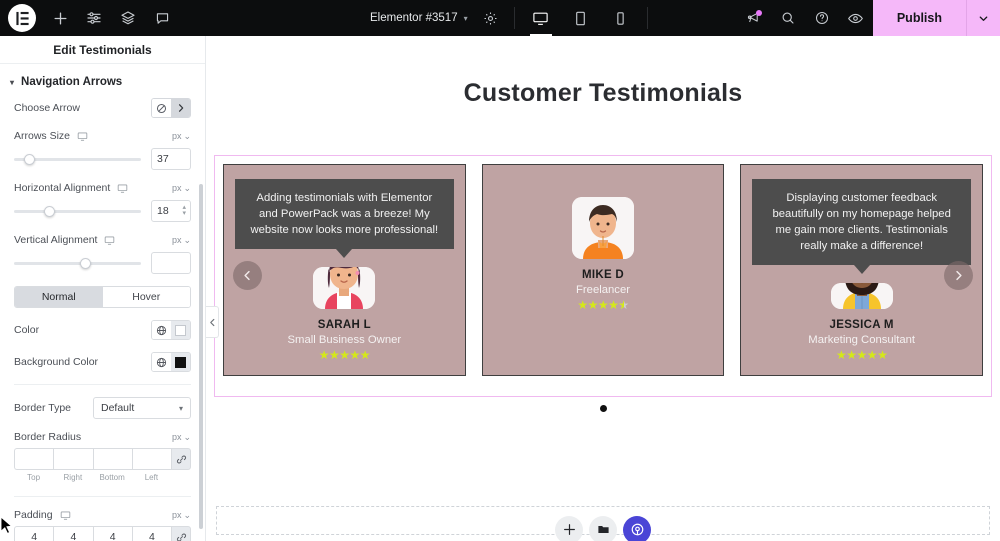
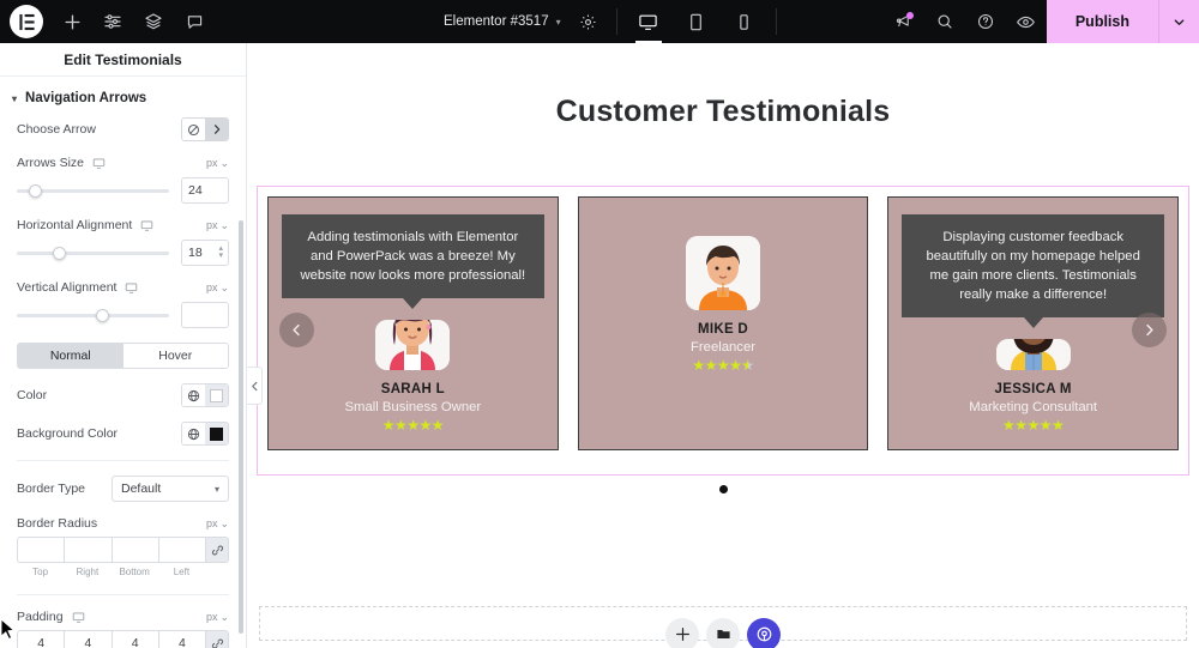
  Elementor #3517
  ▾
  Publish
  Edit Testimonials
  ▾
  Navigation Arrows
  Choose Arrow
  Arrows Size
  px
  ⌄
- 37
+ 24
  Horizontal Alignment
  px
  ⌄
  18
  Vertical Alignment
  px
  ⌄
  Normal
  Hover
  Color
  Background Color
  Border Type
  Default
  ▾
  Border Radius
  px
  ⌄
  Top
  Right
  Bottom
  Left
  Padding
  px
  ⌄
  4
  4
  4
  4
  Customer Testimonials
  Adding testimonials with Elementor and PowerPack was a breeze! My website now looks more professional!
  SARAH L
  Small Business Owner
  ★★★★★
  MIKE D
  Freelancer
  ★★★★★
  Displaying customer feedback beautifully on my homepage helped me gain more clients. Testimonials really make a difference!
  JESSICA M
  Marketing Consultant
  ★★★★★
